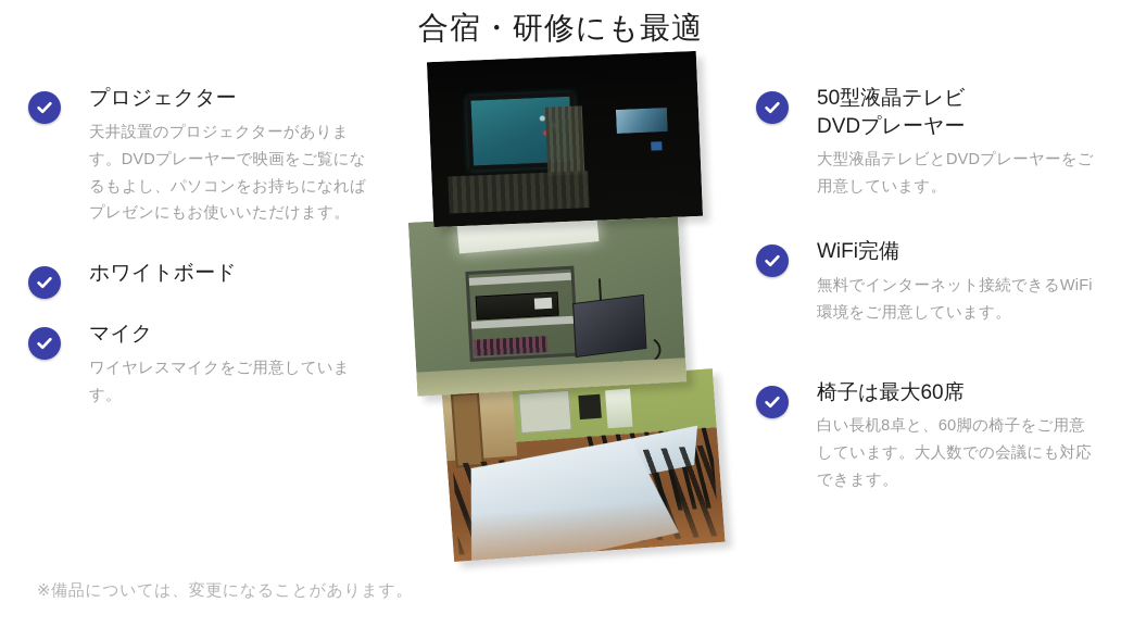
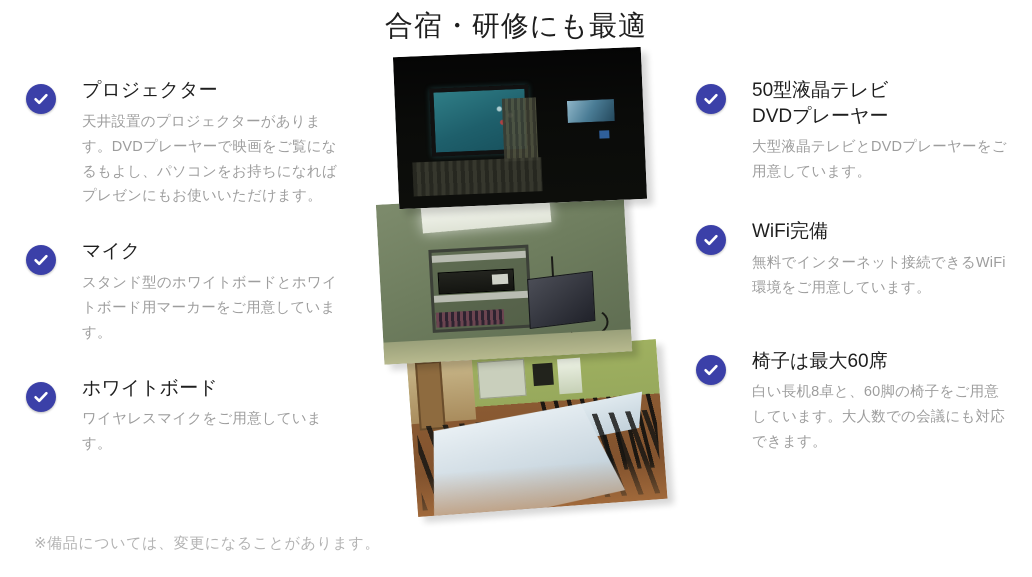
  合宿・研修にも最適
  プロジェクター
  天井設置のプロジェクターがあります。DVDプレーヤーで映画をご覧になるもよし、パソコンをお持ちになればプレゼンにもお使いいただけます。
- ホワイトボード
+ マイク
+ スタンド型のホワイトボードとホワイトボード用マーカーをご用意しています。
- マイク
+ ホワイトボード
  ワイヤレスマイクをご用意しています。
  50型液晶テレビ
  DVDプレーヤー
  大型液晶テレビとDVDプレーヤーをご用意しています。
  WiFi完備
  無料でインターネット接続できるWiFi環境をご用意しています。
  椅子は最大60席
  白い長机8卓と、60脚の椅子をご用意しています。大人数での会議にも対応できます。
  ※備品については、変更になることがあります。
